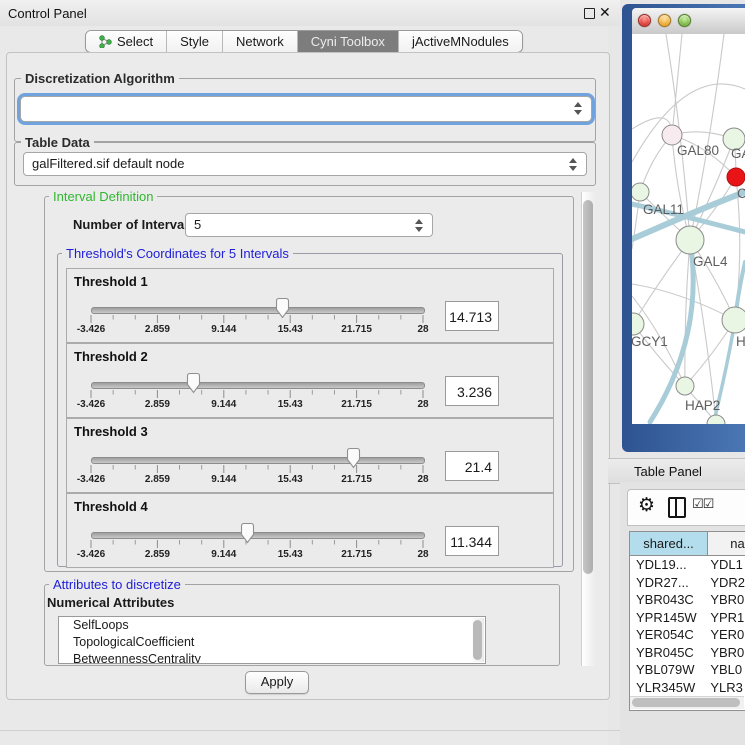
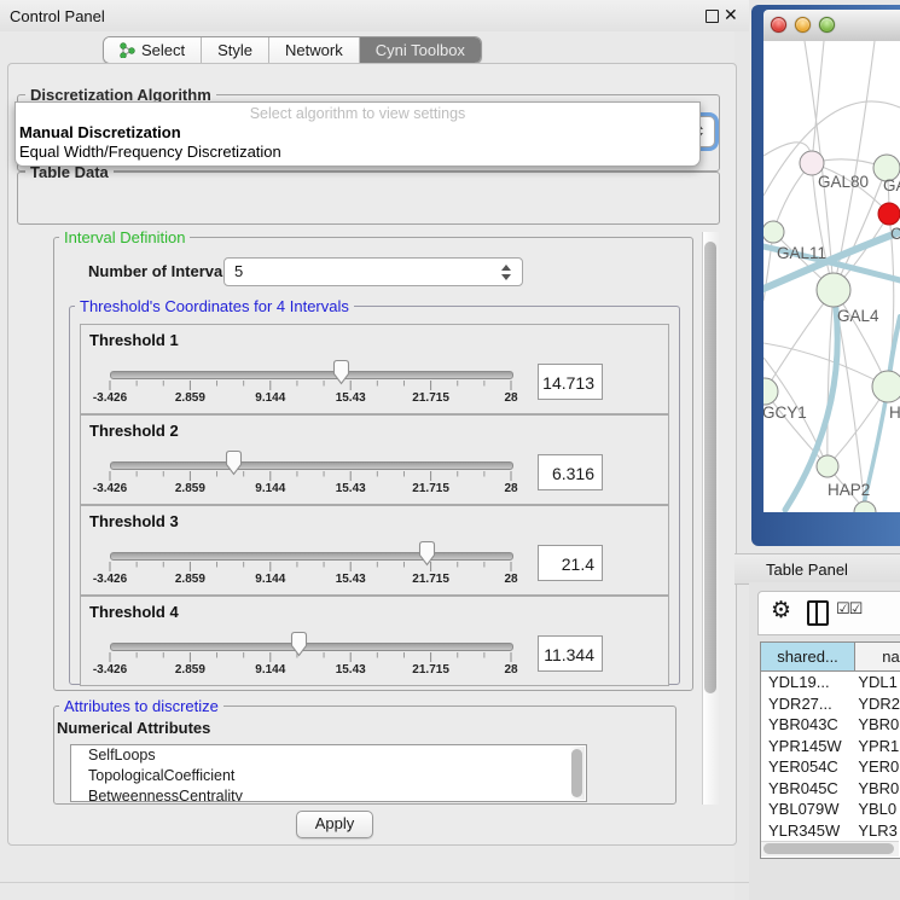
  Control Panel
  ✕
  Select
  Style
  Network
  Cyni Toolbox
- jActiveMNodules
  Discretization Algorithm
+ Select algorithm to view settings
+ Manual Discretization
+ Equal Width/Frequency Discretization
  Table Data
- galFiltered.sif default node
  Interval Definition
  Number of Interva
  5
- Threshold's Coordinates for 5 Intervals
+ Threshold's Coordinates for 4 Intervals
  Threshold 1
  -3.426
  2.859
  9.144
  15.43
  21.715
  28
  14.713
  Threshold 2
  -3.426
  2.859
  9.144
  15.43
  21.715
  28
- 3.236
+ 6.316
  Threshold 3
  -3.426
  2.859
  9.144
  15.43
  21.715
  28
  21.4
  Threshold 4
  -3.426
  2.859
  9.144
  15.43
  21.715
  28
  11.344
  Attributes to discretize
  Numerical Attributes
  SelfLoops
  TopologicalCoefficient
  BetweennessCentrality
  Apply
  GAL80
  GAL11
  GAL4
  GCY1
  HAP2
  Table Panel
  ⚙
  ☑☑
  shared...
  na
  YDL19...
  YDL1
  YDR27...
  YDR2
  YBR043C
  YBR0
  YPR145W
  YPR1
  YER054C
  YER0
  YBR045C
  YBR0
  YBL079W
  YBL0
  YLR345W
  YLR3
